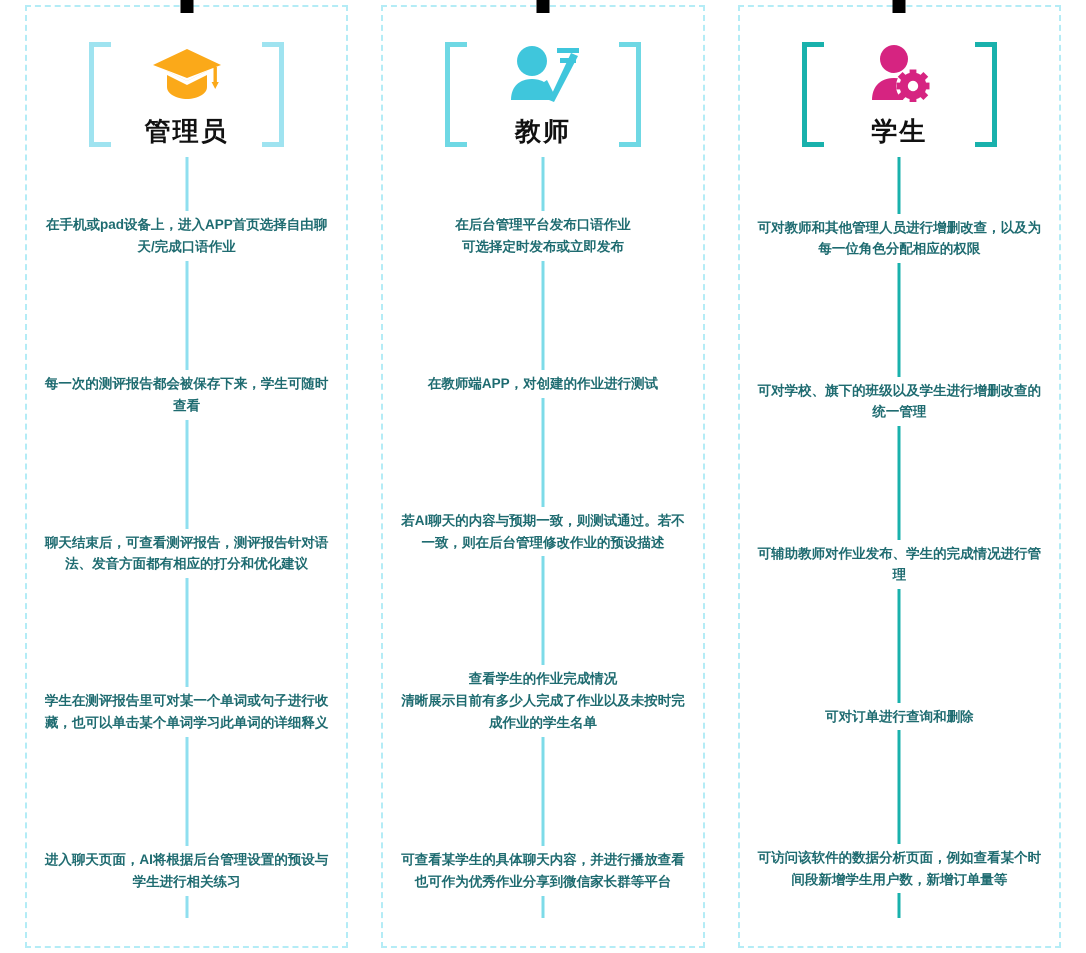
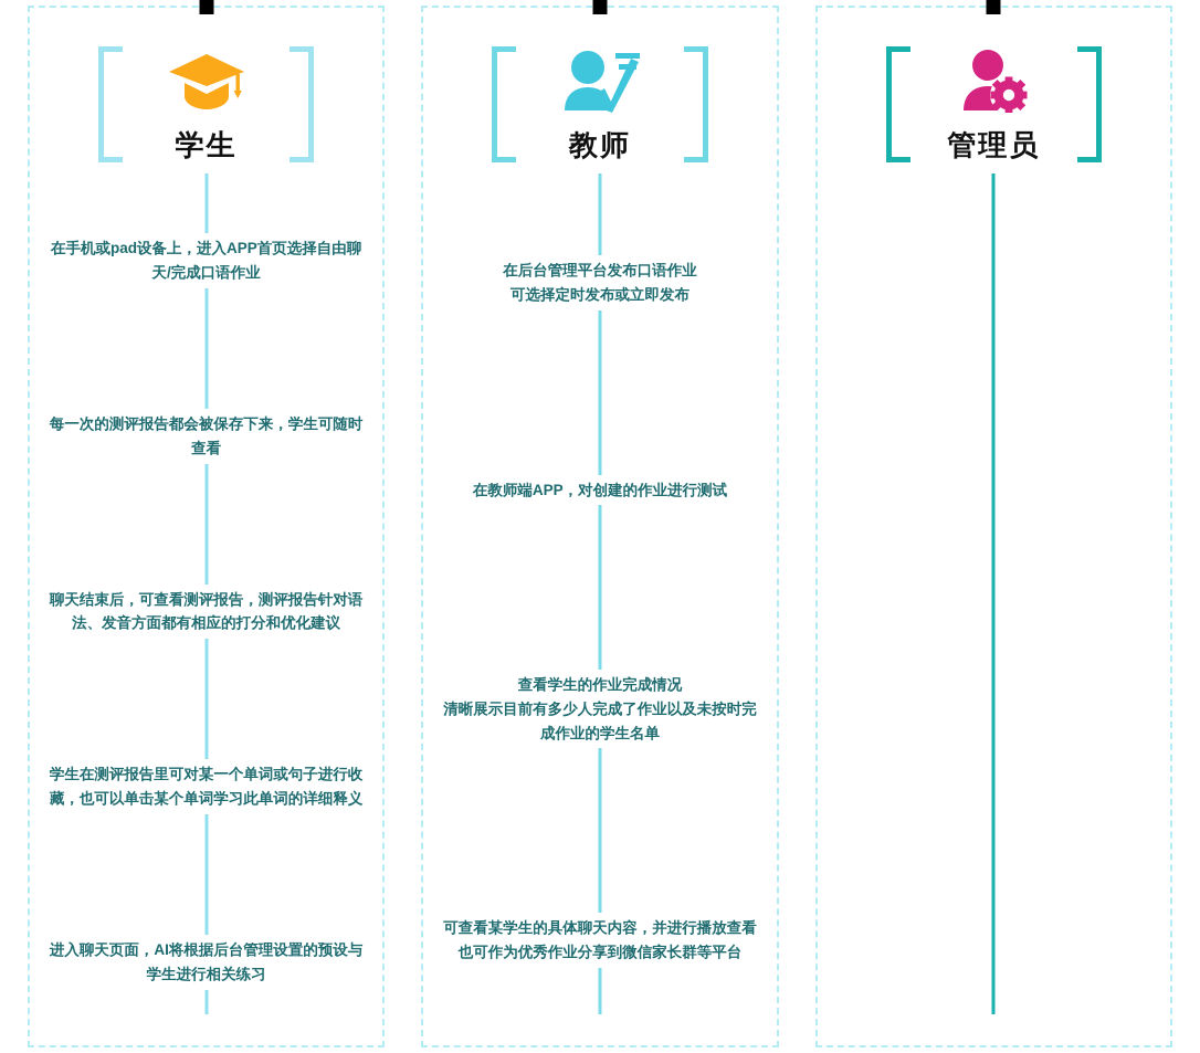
- 管理员
+ 学生
  在手机或pad设备上，进入APP首页选择自由聊天/完成口语作业
  每一次的测评报告都会被保存下来，学生可随时查看
  聊天结束后，可查看测评报告，测评报告针对语法、发音方面都有相应的打分和优化建议
  学生在测评报告里可对某一个单词或句子进行收藏，也可以单击某个单词学习此单词的详细释义
  进入聊天页面，AI将根据后台管理设置的预设与学生进行相关练习
  教师
  在后台管理平台发布口语作业
  可选择定时发布或立即发布
  在教师端APP，对创建的作业进行测试
- 若AI聊天的内容与预期一致，则测试通过。若不一致，则在后台管理修改作业的预设描述
  查看学生的作业完成情况
  清晰展示目前有多少人完成了作业以及未按时完成作业的学生名单
  可查看某学生的具体聊天内容，并进行播放查看
  也可作为优秀作业分享到微信家长群等平台
- 学生
+ 管理员
- 可对教师和其他管理人员进行增删改查，以及为每一位角色分配相应的权限
- 可对学校、旗下的班级以及学生进行增删改查的统一管理
- 可辅助教师对作业发布、学生的完成情况进行管理
- 可对订单进行查询和删除
- 可访问该软件的数据分析页面，例如查看某个时间段新增学生用户数，新增订单量等
